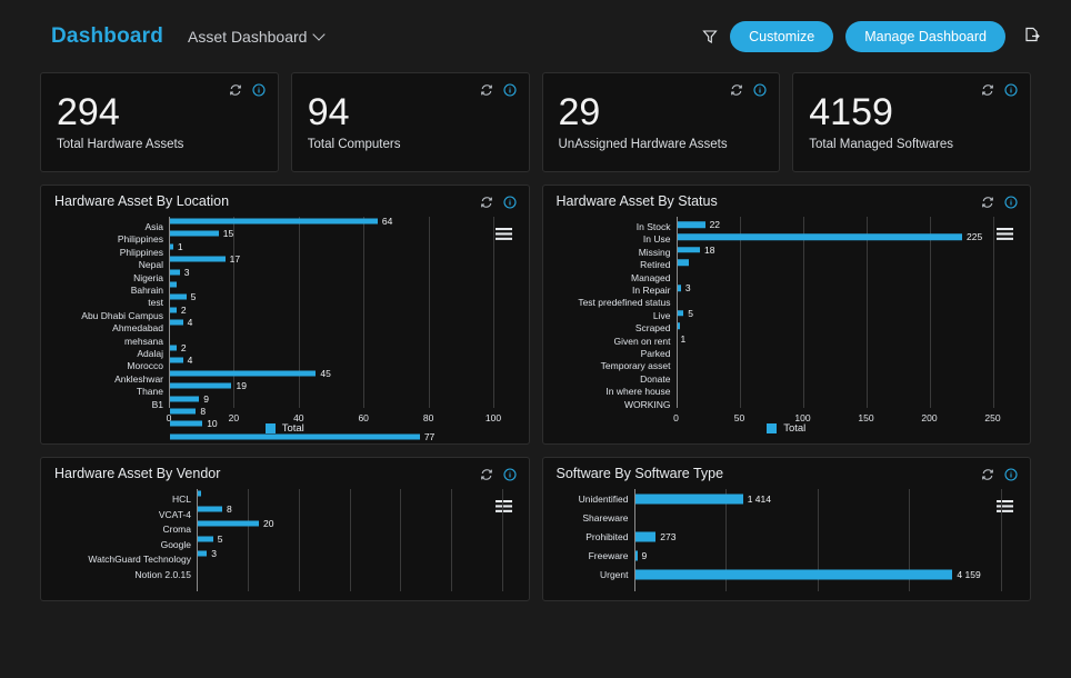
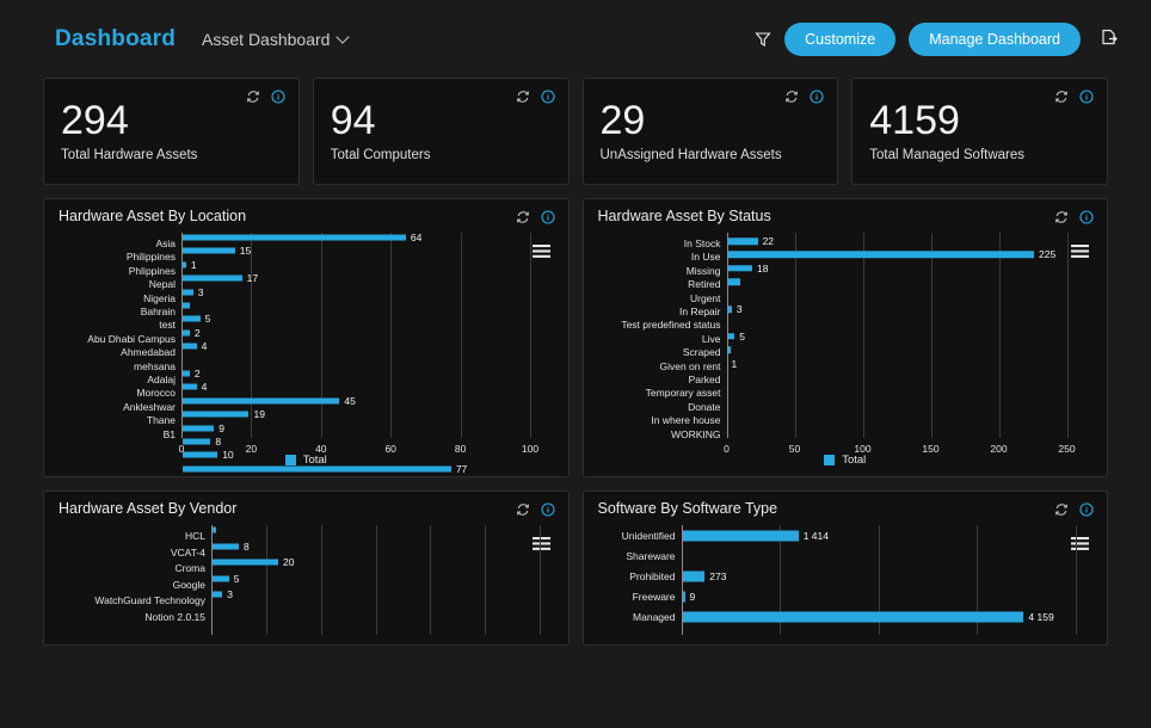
  Dashboard
  Asset Dashboard
  Customize
  Manage Dashboard
  294
  Total Hardware Assets
  94
  Total Computers
  29
  UnAssigned Hardware Assets
  4159
  Total Managed Softwares
  Hardware Asset By Location
  Asia
  Philippines
  Phlippines
  Nepal
  Nigeria
  Bahrain
  test
  Abu Dhabi Campus
  Ahmedabad
  mehsana
  Adalaj
  Morocco
  Ankleshwar
  Thane
  B1
  64
  15
  1
  17
  3
  5
  2
  4
  2
  4
  45
  19
  9
  8
  10
  77
  0
  20
  40
  60
  80
  100
  Total
  Hardware Asset By Status
  In Stock
  In Use
  Missing
  Retired
- Managed
+ Urgent
  In Repair
  Test predefined status
  Live
  Scraped
  Given on rent
  Parked
  Temporary asset
  Donate
  In where house
  WORKING
  22
  225
  18
  3
  5
  1
  0
  50
  100
  150
  200
  250
  Total
  Hardware Asset By Vendor
  HCL
  VCAT-4
  Croma
  Google
  WatchGuard Technology
  Notion 2.0.15
  8
  20
  5
  3
  Software By Software Type
  Unidentified
  Shareware
  Prohibited
  Freeware
- Urgent
+ Managed
  1 414
  273
  9
  4 159
